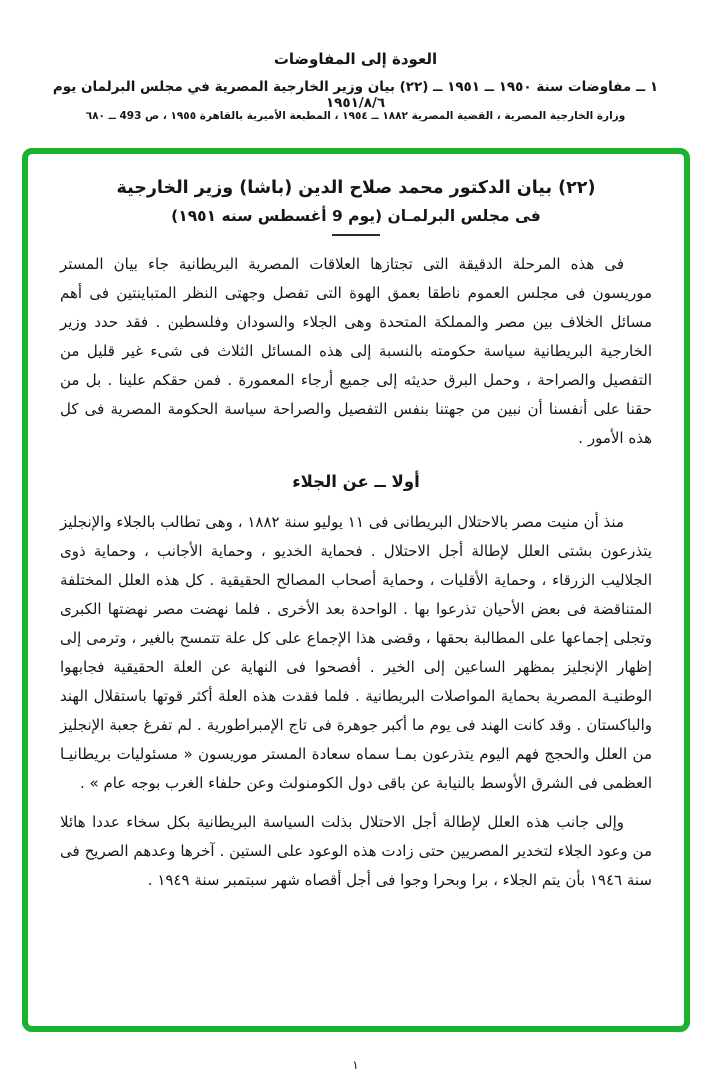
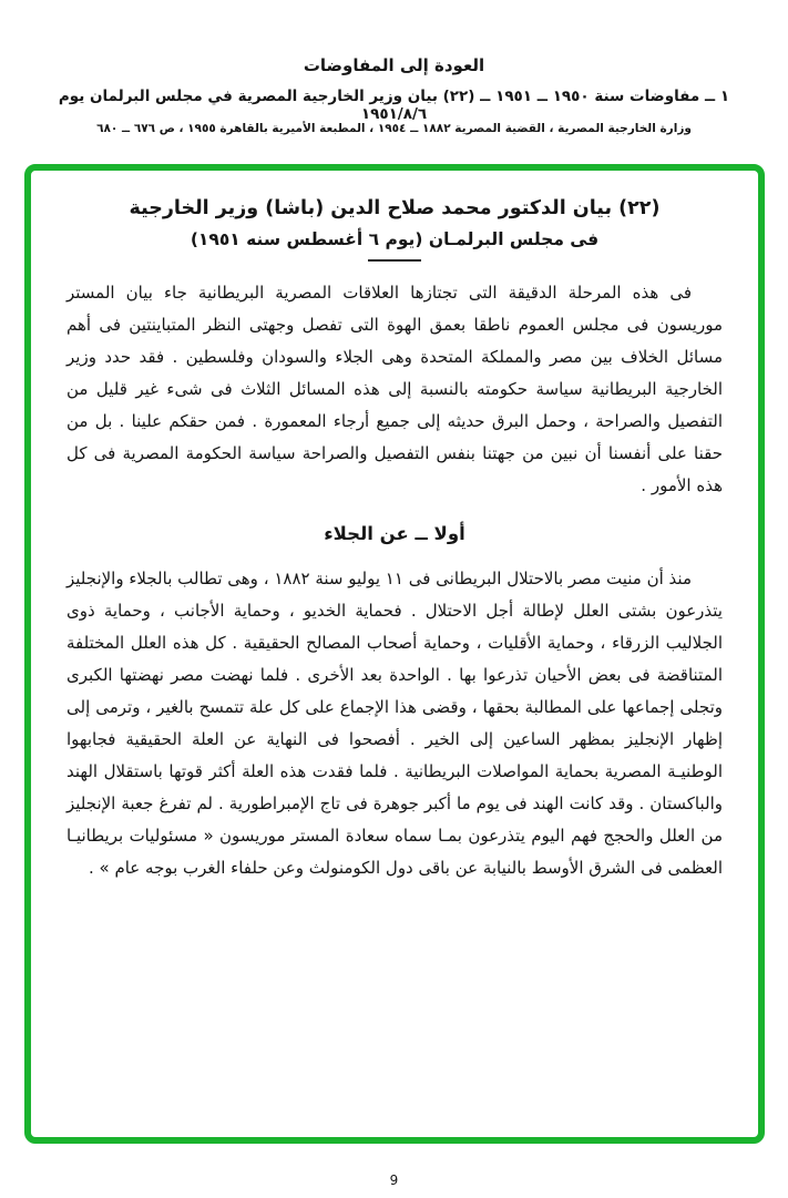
  العودة إلى المفاوضات
  ١ ــ مفاوضات سنة ١٩٥٠ ــ ١٩٥١ ــ (٢٢) بيان وزير الخارجية المصرية في مجلس البرلمان يوم ١٩٥١/٨/٦
- وزارة الخارجية المصرية ، القضية المصرية ١٨٨٢ ــ ١٩٥٤ ، المطبعة الأميرية بالقاهرة ١٩٥٥ ، ص 493 ــ ٦٨٠
+ وزارة الخارجية المصرية ، القضية المصرية ١٨٨٢ ــ ١٩٥٤ ، المطبعة الأميرية بالقاهرة ١٩٥٥ ، ص ٦٧٦ ــ ٦٨٠
  (٢٢) بيان الدكتور محمد صلاح الدين (باشا) وزير الخارجية
- فى مجلس البرلمـان (يوم 9 أغسطس سنه ١٩٥١)
+ فى مجلس البرلمـان (يوم ٦ أغسطس سنه ١٩٥١)
  فى هذه المرحلة الدقيقة التى تجتازها العلاقات المصرية البريطانية جاء بيان المستر موريسون فى مجلس العموم ناطقا بعمق الهوة التى تفصل وجهتى النظر المتباينتين فى أهم مسائل الخلاف بين مصر والمملكة المتحدة وهى الجلاء والسودان وفلسطين . فقد حدد وزير الخارجية البريطانية سياسة حكومته بالنسبة إلى هذه المسائل الثلاث فى شىء غير قليل من التفصيل والصراحة ، وحمل البرق حديثه إلى جميع أرجاء المعمورة . فمن حقكم علينا . بل من حقنا على أنفسنا أن نبين من جهتنا بنفس التفصيل والصراحة سياسة الحكومة المصرية فى كل هذه الأمور .
  أولا ــ عن الجلاء
  منذ أن منيت مصر بالاحتلال البريطانى فى ١١ يوليو سنة ١٨٨٢ ، وهى تطالب بالجلاء والإنجليز يتذرعون بشتى العلل لإطالة أجل الاحتلال . فحماية الخديو ، وحماية الأجانب ، وحماية ذوى الجلاليب الزرقاء ، وحماية الأقليات ، وحماية أصحاب المصالح الحقيقية . كل هذه العلل المختلفة المتناقضة فى بعض الأحيان تذرعوا بها . الواحدة بعد الأخرى . فلما نهضت مصر نهضتها الكبرى وتجلى إجماعها على المطالبة بحقها ، وقضى هذا الإجماع على كل علة تتمسح بالغير ، وترمى إلى إظهار الإنجليز بمظهر الساعين إلى الخير . أفصحوا فى النهاية عن العلة الحقيقية فجابهوا الوطنيـة المصرية بحماية المواصلات البريطانية . فلما فقدت هذه العلة أكثر قوتها باستقلال الهند والباكستان . وقد كانت الهند فى يوم ما أكبر جوهرة فى تاج الإمبراطورية . لم تفرغ جعبة الإنجليز من العلل والحجج فهم اليوم يتذرعون بمـا سماه سعادة المستر موريسون « مسئوليات بريطانيـا العظمى فى الشرق الأوسط بالنيابة عن باقى دول الكومنولث وعن حلفاء الغرب بوجه عام » .
- وإلى جانب هذه العلل لإطالة أجل الاحتلال بذلت السياسة البريطانية بكل سخاء عددا هائلا من وعود الجلاء لتخدير المصريين حتى زادت هذه الوعود على الستين . آخرها وعدهم الصريح فى سنة ١٩٤٦ بأن يتم الجلاء ، برا وبحرا وجوا فى أجل أقصاه شهر سبتمبر سنة ١٩٤٩ .
- ١
+ 9
